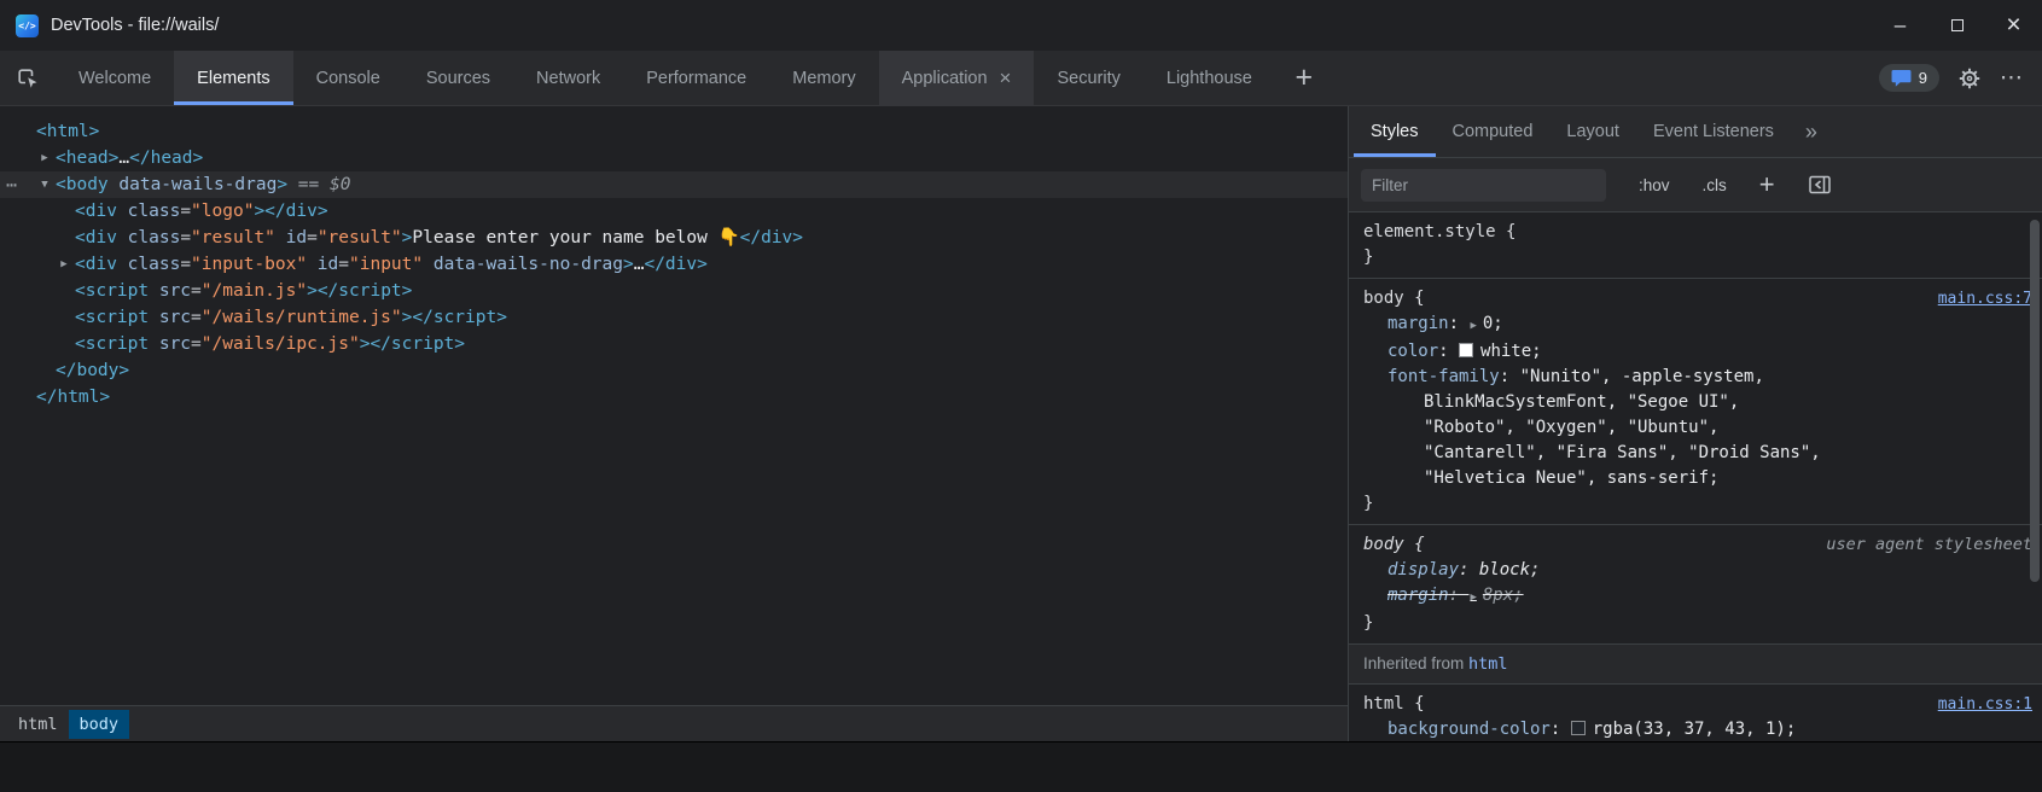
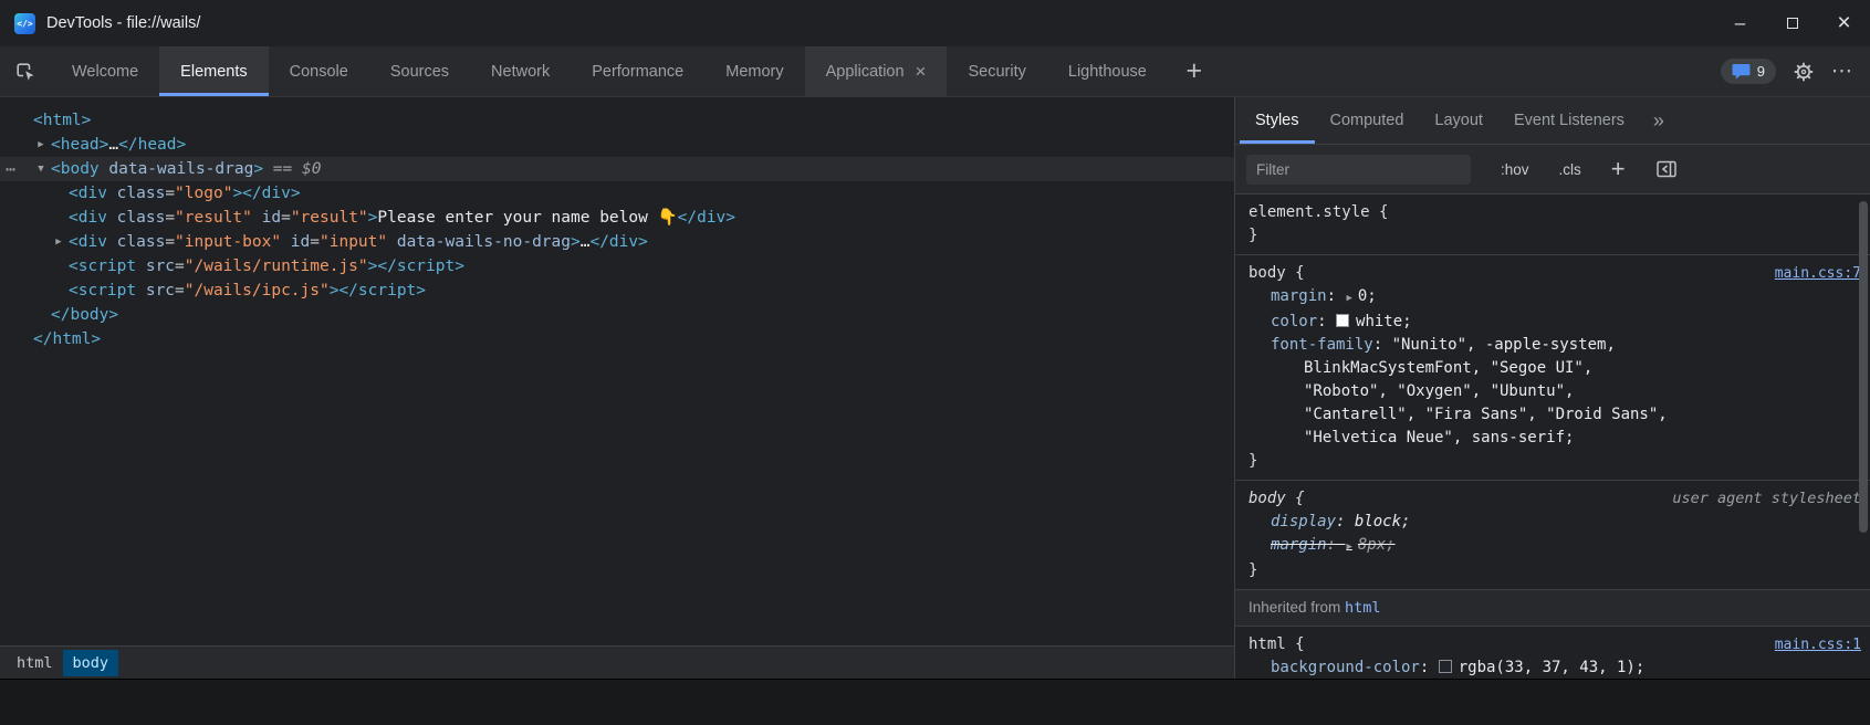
  </>
  DevTools - file://wails/
  –
  ×
  Welcome
  Elements
  Console
  Sources
  Network
  Performance
  Memory
  Application
  ×
  Security
  Lighthouse
  +
  9
  ⋯
  <html>
  ▶
  <head>…</head>
  ⋯
  ▼
  <body data-wails-drag> == $0
  <div class="logo"></div>
  <div class="result" id="result">Please enter your name below 👇</div>
  ▶
  <div class="input-box" id="input" data-wails-no-drag>…</div>
- <script src="/main.js"></script>
  <script src="/wails/runtime.js"></script>
  <script src="/wails/ipc.js"></script>
  </body>
  </html>
  html
  body
  Styles
  Computed
  Layout
  Event Listeners
  »
  Filter
  :hov
  .cls
  +
  element.style {
  }
  body {
  main.css:7
  margin: ▶ 0;
  color: white;
  font-family: "Nunito", -apple-system,
  BlinkMacSystemFont, "Segoe UI",
  "Roboto", "Oxygen", "Ubuntu",
  "Cantarell", "Fira Sans", "Droid Sans",
  "Helvetica Neue", sans-serif;
  }
  body {
  user agent stylesheet
  display: block;
  margin: ▶ 8px;
  }
  Inherited from html
  html {
  main.css:1
  background-color: rgba(33, 37, 43, 1);
